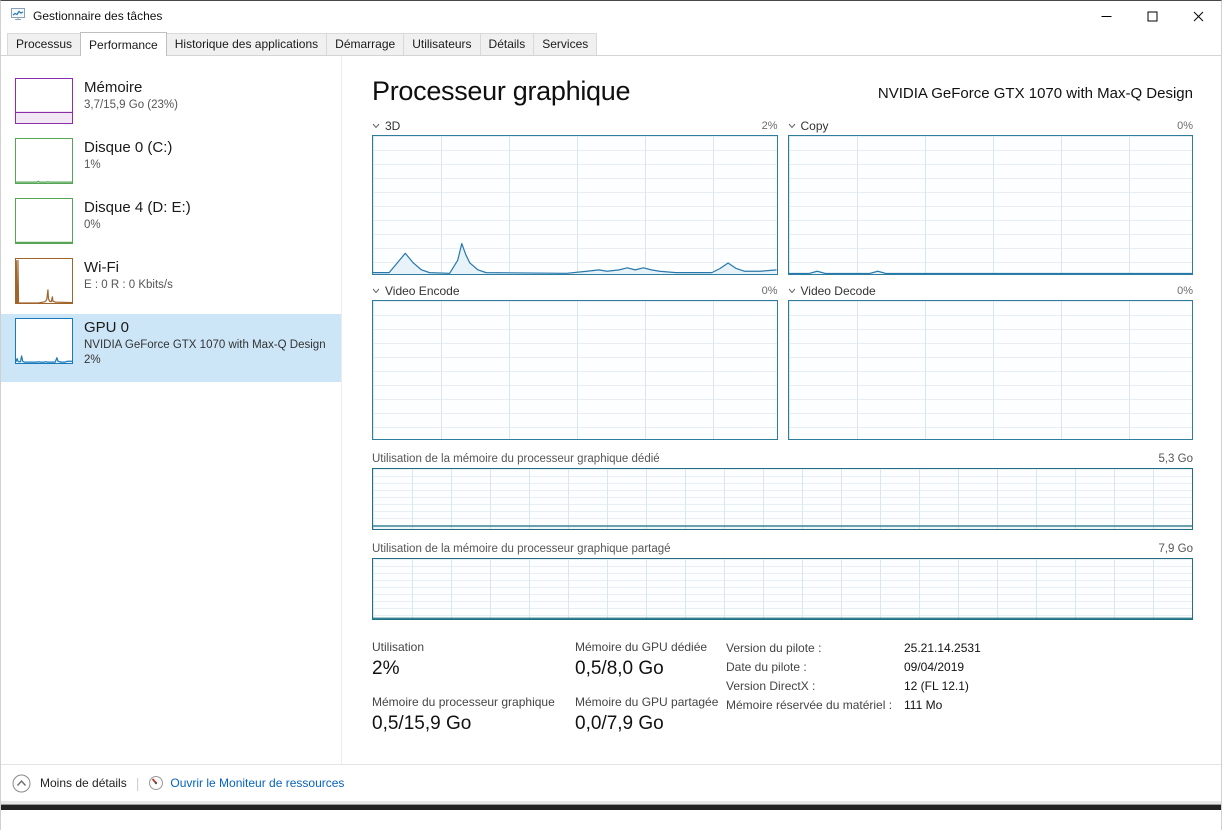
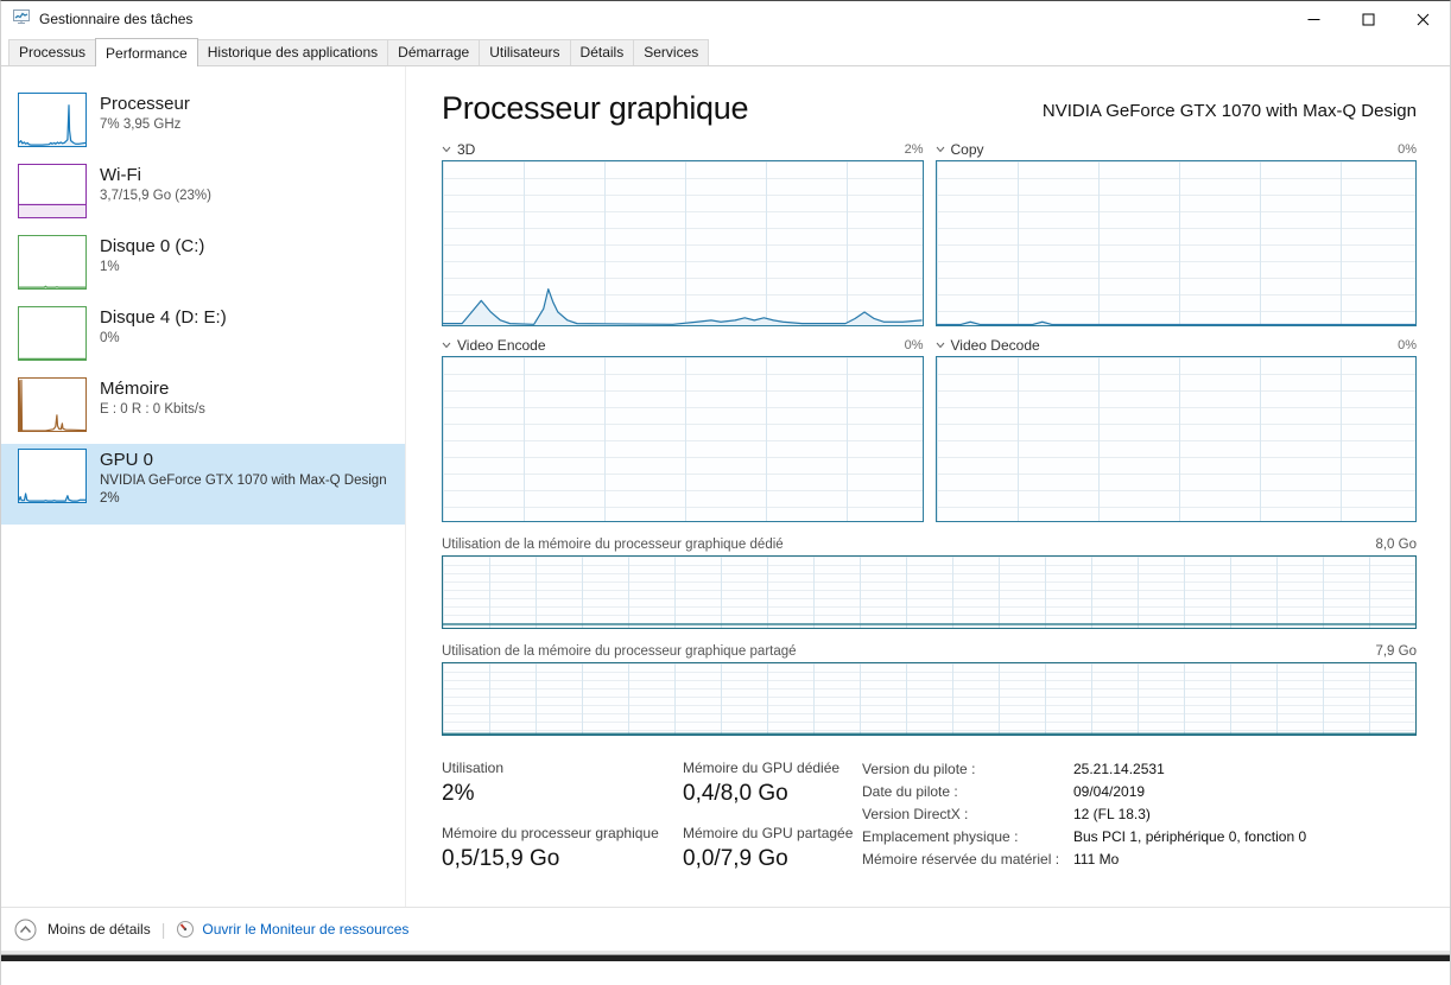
  Gestionnaire des tâches
  Processus
  Performance
  Historique des applications
  Démarrage
  Utilisateurs
  Détails
  Services
+ Processeur
+ 7% 3,95 GHz
- Mémoire
+ Wi-Fi
  3,7/15,9 Go (23%)
  Disque 0 (C:)
  1%
  Disque 4 (D: E:)
  0%
- Wi-Fi
+ Mémoire
  E : 0 R : 0 Kbits/s
  GPU 0
  NVIDIA GeForce GTX 1070 with Max-Q Design
  2%
  Processeur graphique
  NVIDIA GeForce GTX 1070 with Max-Q Design
  3D
  2%
  Copy
  0%
  Video Encode
  0%
  Video Decode
  0%
  Utilisation de la mémoire du processeur graphique dédié
- 5,3 Go
+ 8,0 Go
  Utilisation de la mémoire du processeur graphique partagé
  7,9 Go
  Utilisation
  2%
  Mémoire du processeur graphique
  0,5/15,9 Go
  Mémoire du GPU dédiée
- 0,5/8,0 Go
+ 0,4/8,0 Go
  Mémoire du GPU partagée
  0,0/7,9 Go
  Version du pilote :
  25.21.14.2531
  Date du pilote :
  09/04/2019
  Version DirectX :
- 12 (FL 12.1)
+ 12 (FL 18.3)
+ Emplacement physique :
+ Bus PCI 1, périphérique 0, fonction 0
  Mémoire réservée du matériel :
  111 Mo
  Moins de détails
  |
  Ouvrir le Moniteur de ressources
